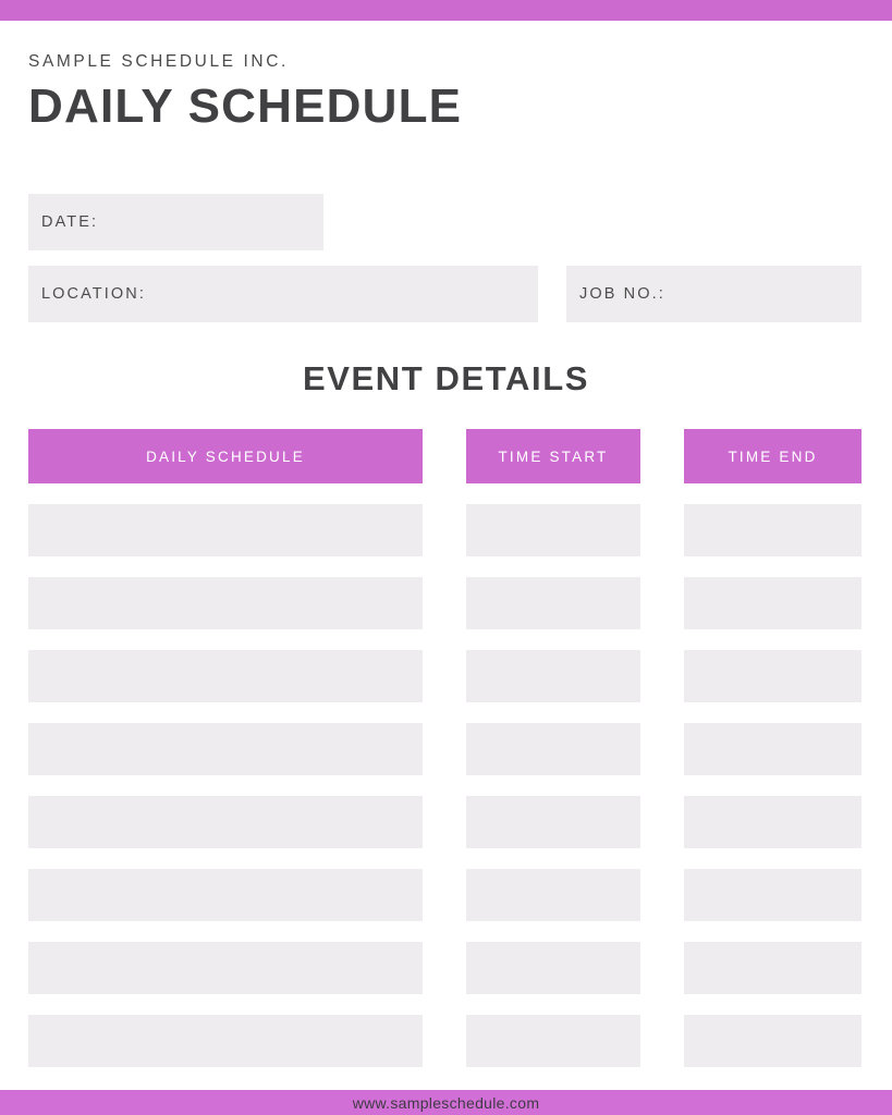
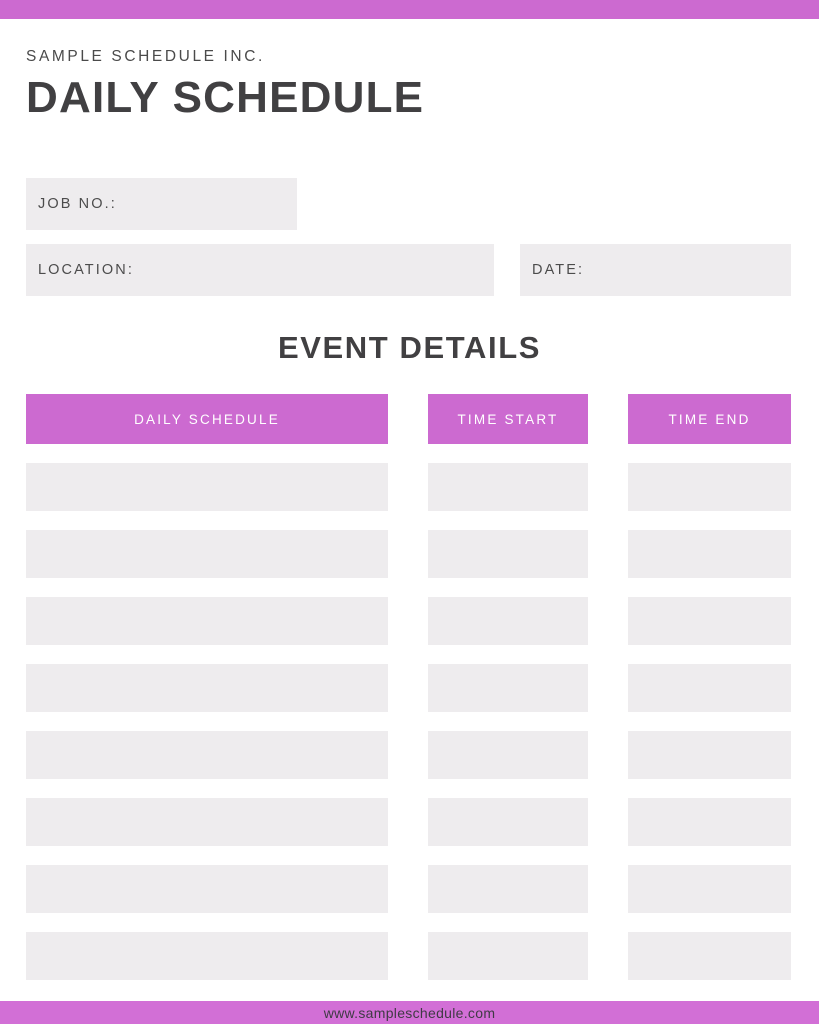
  SAMPLE SCHEDULE INC.
  DAILY SCHEDULE
- DATE:
+ JOB NO.:
  LOCATION:
- JOB NO.:
+ DATE:
  EVENT DETAILS
  DAILY SCHEDULE
  TIME START
  TIME END
  www.sampleschedule.com
